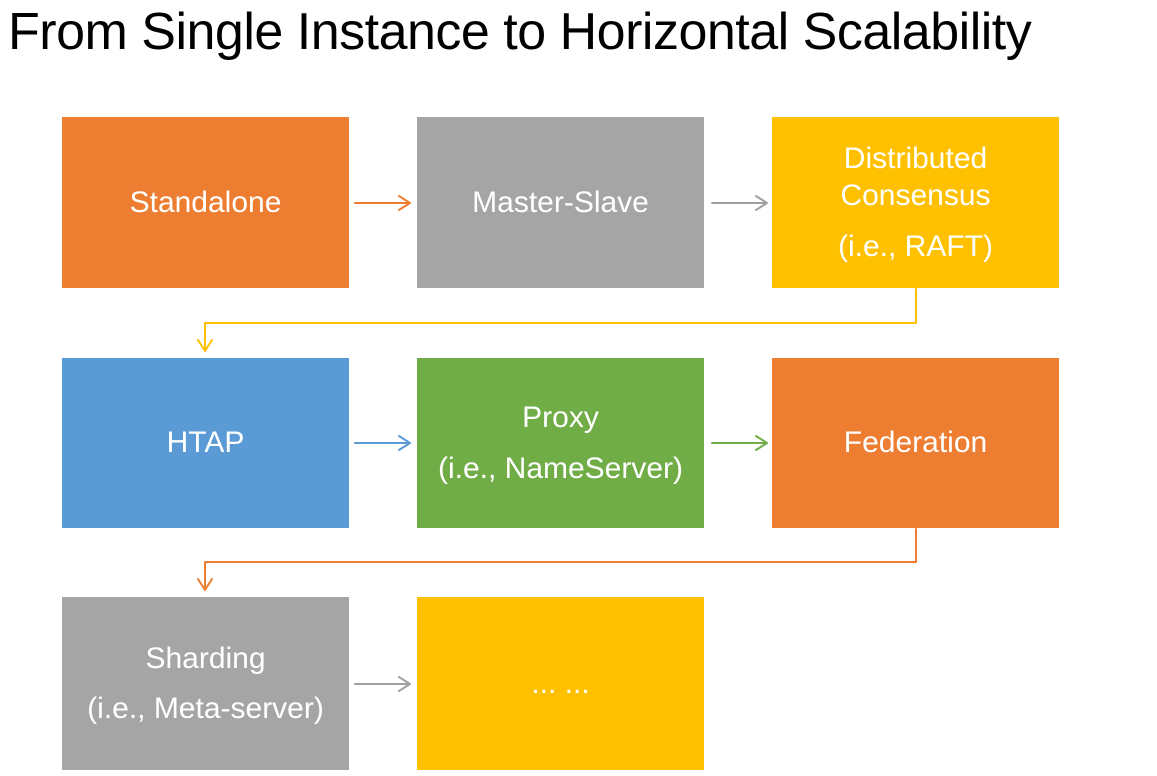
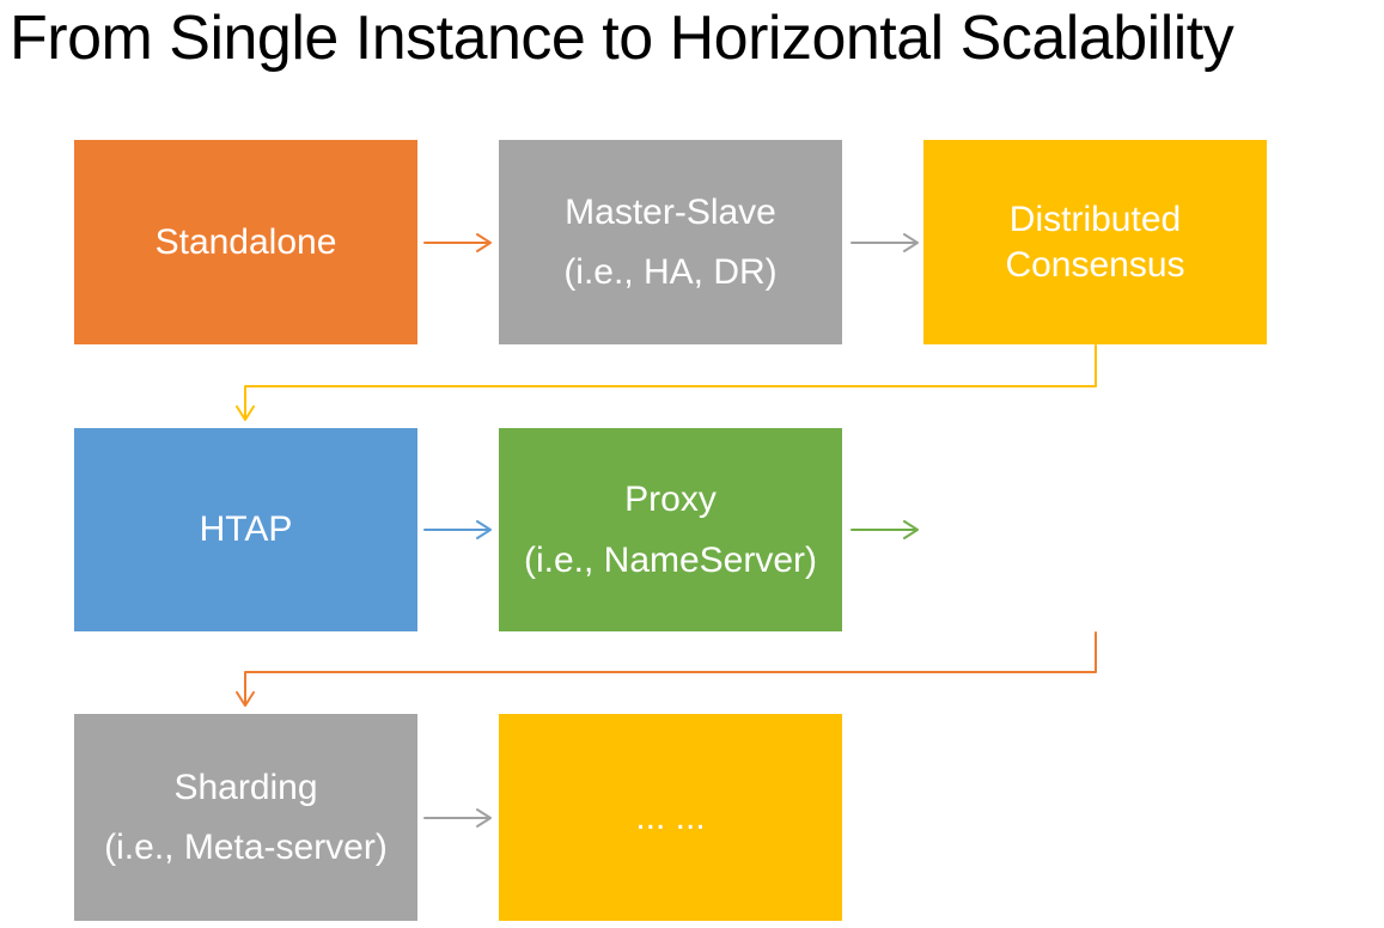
  From Single Instance to Horizontal Scalability
  Standalone
  Master-Slave
+ (i.e., HA, DR)
  Distributed Consensus
- (i.e., RAFT)
  HTAP
  Proxy
  (i.e., NameServer)
- Federation
  Sharding
  (i.e., Meta-server)
  ... ...
